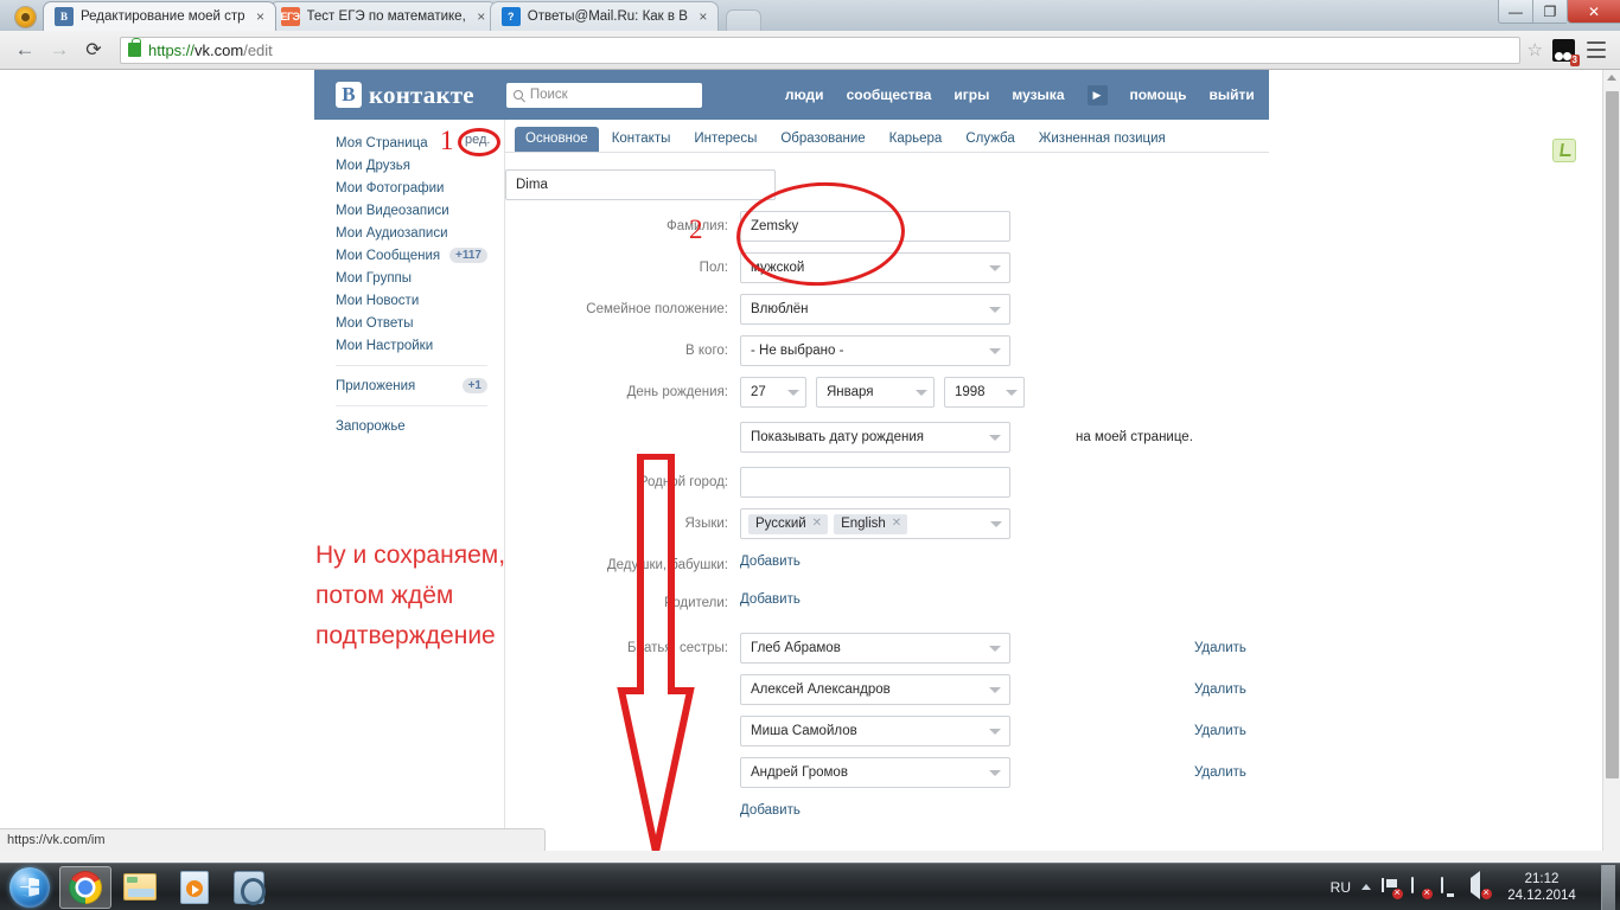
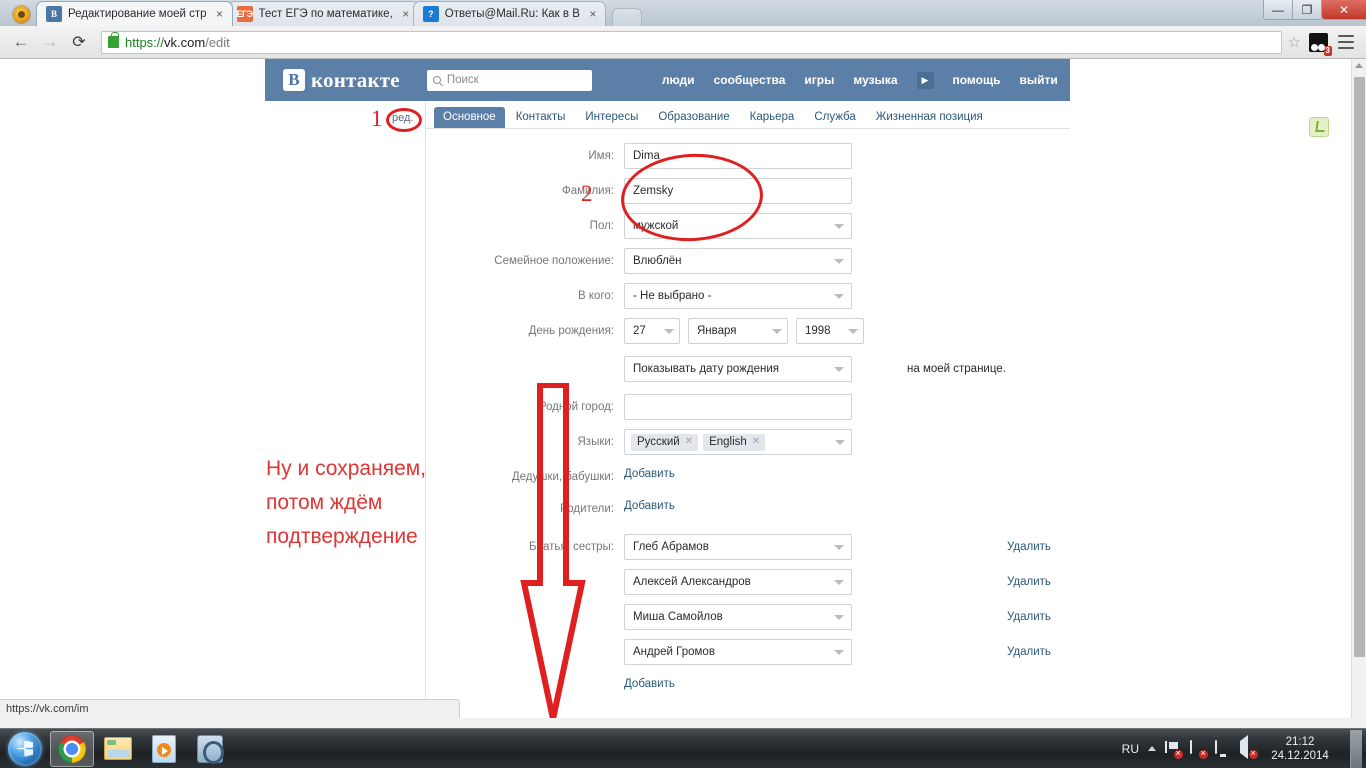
  B
  Редактирование моей стр
  ×
  ЕГЭ
  Тест ЕГЭ по математике,
  ×
  ?
  Ответы@Mail.Ru: Как в В
  ×
  —
  ❐
  ✕
  ←
  →
  ⟳
  https://
  vk.com
  /edit
  ☆
  3
  B
  контакте
  Поиск
  люди
  сообщества
  игры
  музыка
  ▶
  помощь
  выйти
- Моя Страница
- Мои Друзья
- Мои Фотографии
- Мои Видеозаписи
- Мои Аудиозаписи
- Мои Сообщения
- +117
- Мои Группы
- Мои Новости
- Мои Ответы
- Мои Настройки
- Приложения
- +1
- Запорожье
  Основное
  Контакты
  Интересы
  Образование
  Карьера
  Служба
  Жизненная позиция
+ Имя:
  Dima
  Фамилия:
  Zemsky
  Пол:
  мужской
  Семейное положение:
  Влюблён
  В кого:
  - Не выбрано -
  День рождения:
  27
  Января
  1998
  Показывать дату рождения
  на моей странице.
  однй город:
  Языки:
  Русский
  ✕
  English
  ✕
  Дедуки,абушки:
  Добавить
  одители:
  Добавить
  Бать сестры:
  Глеб Абрамов
  Удалить
  Алексей Александров
  Удалить
  Миша Самойлов
  Удалить
  Андрей Громов
  Удалить
  Добавить
  https://vk.com/im
  1
  ред.
  2
  Ну и сохраняем,
  потом ждём
  подтверждение
  RU
  21:12
  24.12.2014
